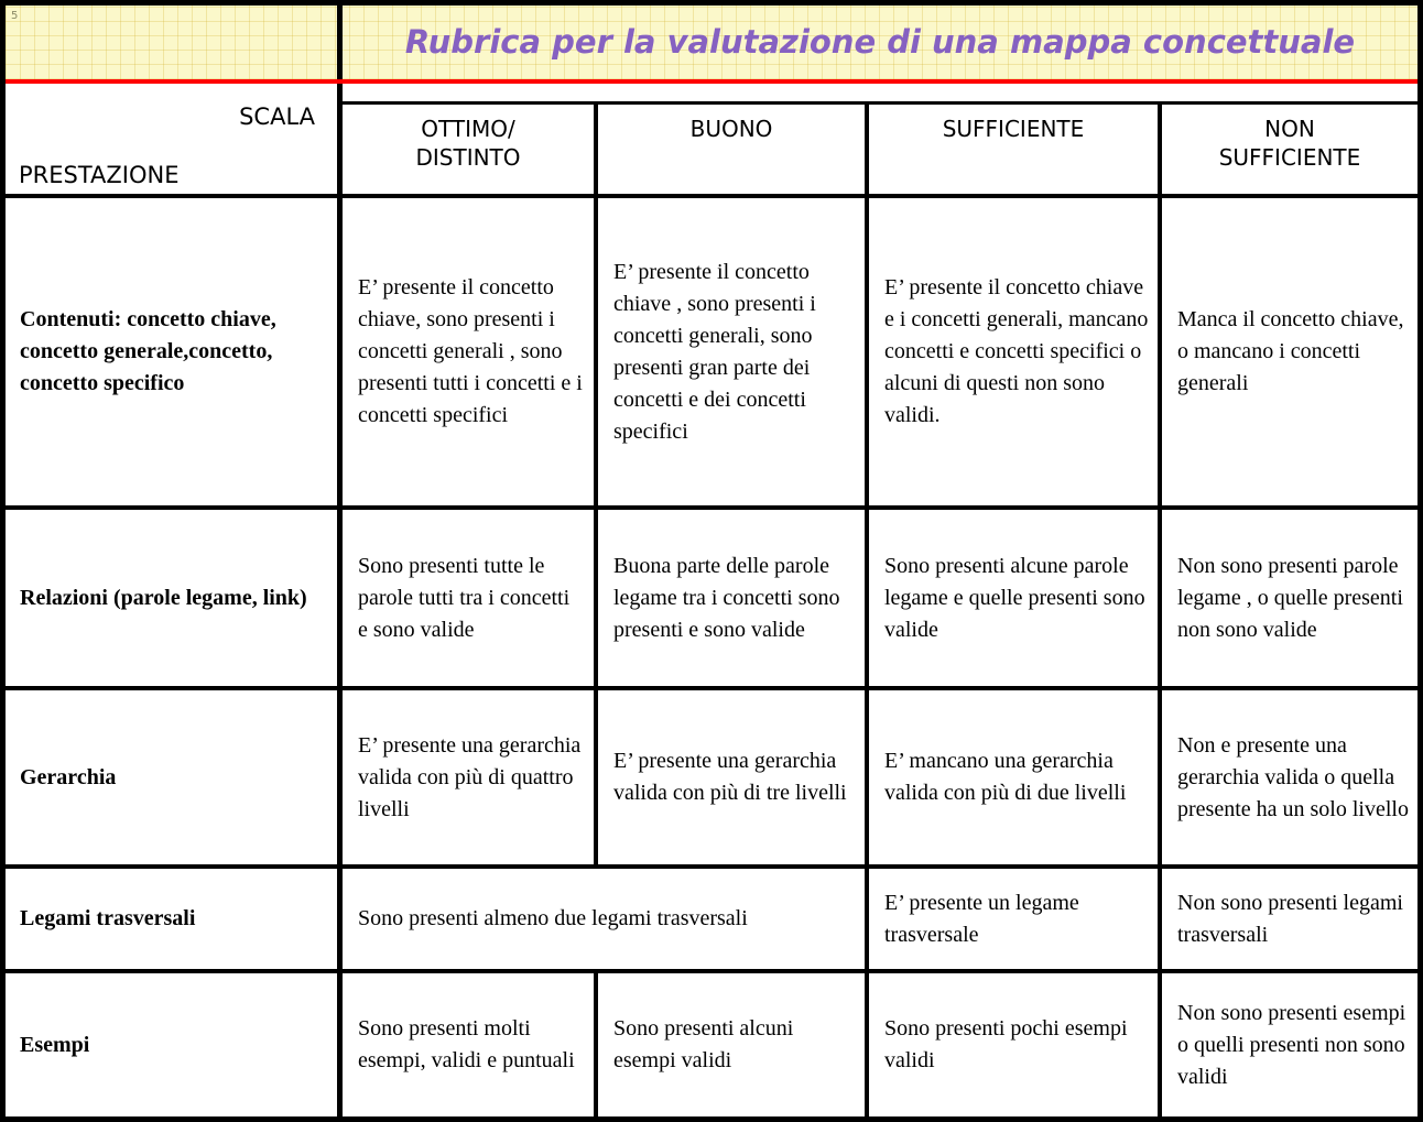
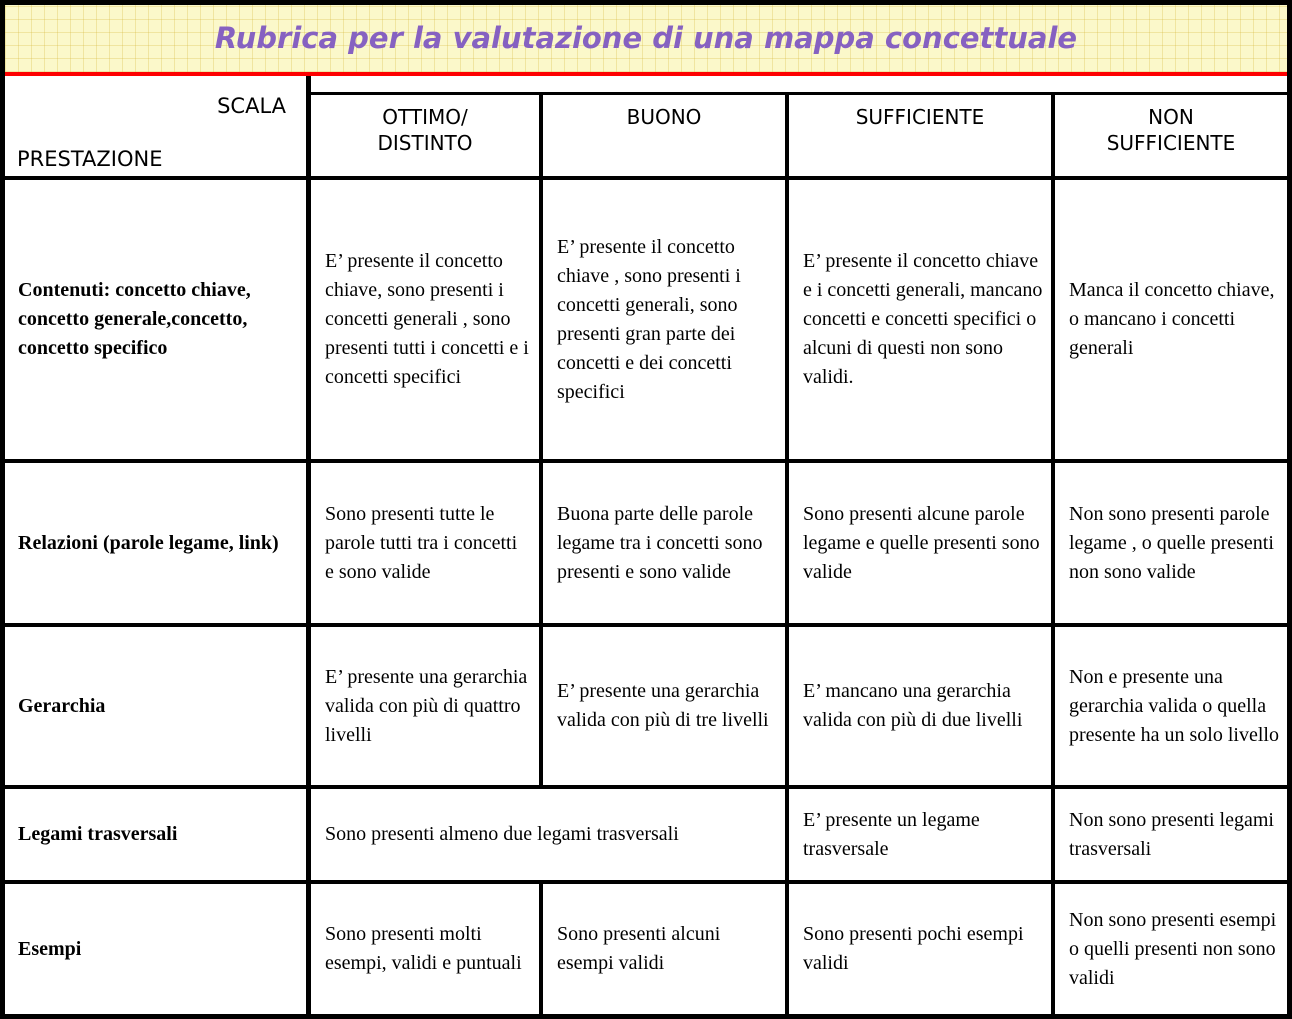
- 5
  Rubrica per la valutazione di una mappa concettuale
  SCALA
  PRESTAZIONE
  OTTIMO/
  DISTINTO
  BUONO
  SUFFICIENTE
  NON
  SUFFICIENTE
  Contenuti: concetto chiave, concetto generale,concetto, concetto specifico
  E’ presente il concetto chiave, sono presenti i concetti generali , sono presenti tutti i concetti e i concetti specifici
  E’ presente il concetto chiave , sono presenti i concetti generali, sono presenti gran parte dei concetti e dei concetti specifici
  E’ presente il concetto chiave e i concetti generali, mancano concetti e concetti specifici o alcuni di questi non sono validi.
  Manca il concetto chiave, o mancano i concetti generali
  Relazioni (parole legame, link)
  Sono presenti tutte le parole tutti tra i concetti e sono valide
  Buona parte delle parole legame tra i concetti sono presenti e sono valide
  Sono presenti alcune parole legame e quelle presenti sono valide
  Non sono presenti parole legame , o quelle presenti non sono valide
  Gerarchia
  E’ presente una gerarchia valida con più di quattro livelli
  E’ presente una gerarchia valida con più di tre livelli
  E’ mancano una gerarchia valida con più di due livelli
  Non e presente una gerarchia valida o quella presente ha un solo livello
  Legami trasversali
  Sono presenti almeno due legami trasversali
  E’ presente un legame trasversale
  Non sono presenti legami trasversali
  Esempi
  Sono presenti molti esempi, validi e puntuali
  Sono presenti alcuni esempi validi
  Sono presenti pochi esempi validi
  Non sono presenti esempi o quelli presenti non sono validi
